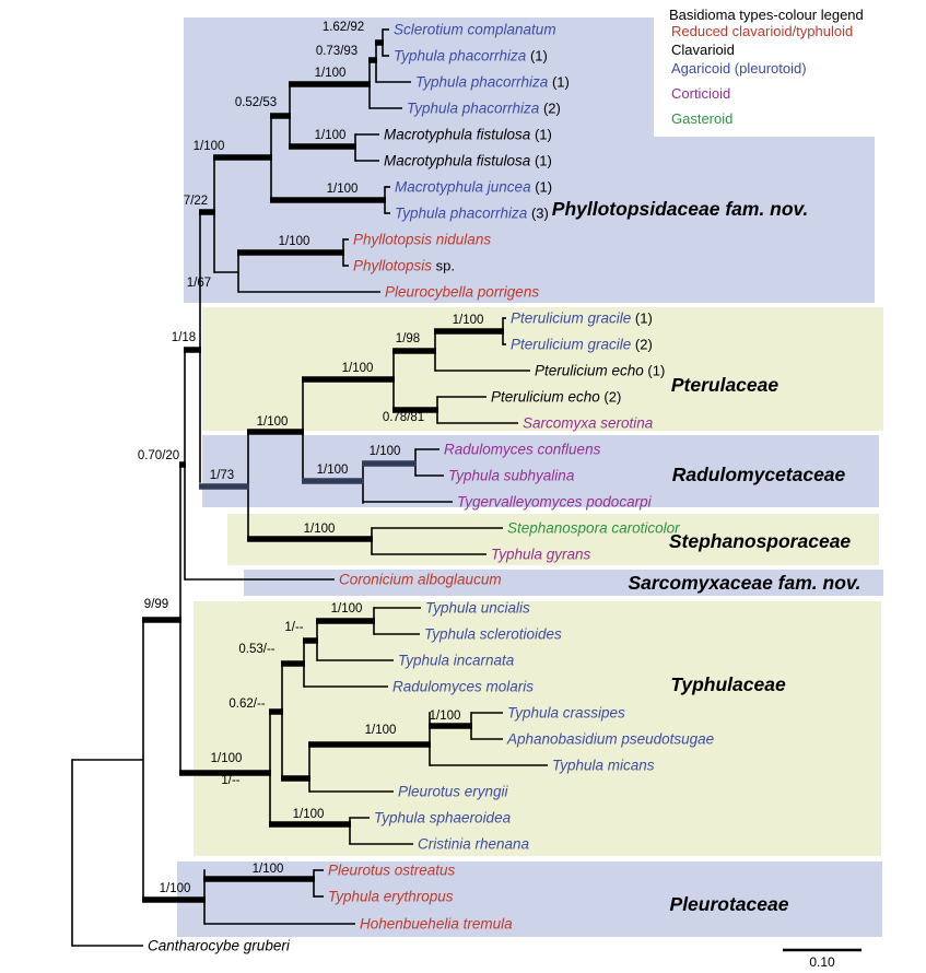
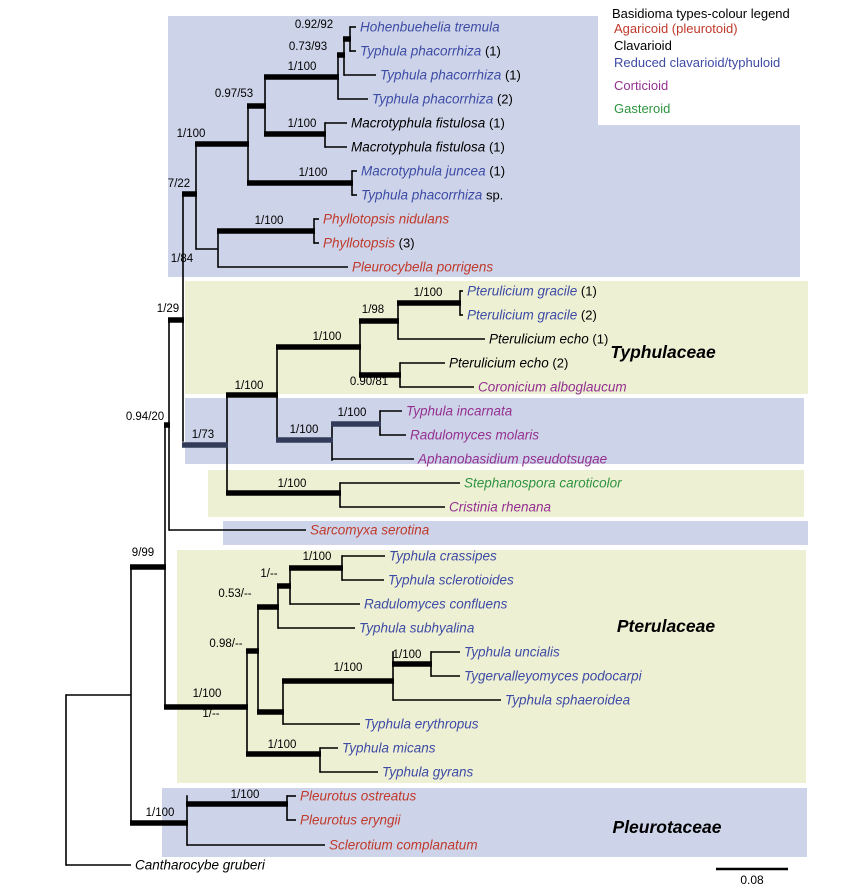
- Sclerotium complanatum
+ Hohenbuehelia tremula
  Typhula phacorrhiza (1)
  Typhula phacorrhiza (1)
  Typhula phacorrhiza (2)
  Macrotyphula fistulosa (1)
  Macrotyphula fistulosa (1)
  Macrotyphula juncea (1)
- Typhula phacorrhiza (3)
+ Typhula phacorrhiza sp.
  Phyllotopsis nidulans
- Phyllotopsis sp.
+ Phyllotopsis (3)
  Pleurocybella porrigens
  Pterulicium gracile (1)
  Pterulicium gracile (2)
  Pterulicium echo (1)
  Pterulicium echo (2)
- Sarcomyxa serotina
+ Coronicium alboglaucum
- Radulomyces confluens
+ Typhula incarnata
- Typhula subhyalina
+ Radulomyces molaris
- Tygervalleyomyces podocarpi
+ Aphanobasidium pseudotsugae
  Stephanospora caroticolor
- Typhula gyrans
+ Cristinia rhenana
- Coronicium alboglaucum
+ Sarcomyxa serotina
- Typhula uncialis
+ Typhula crassipes
  Typhula sclerotioides
- Typhula incarnata
+ Radulomyces confluens
- Radulomyces molaris
+ Typhula subhyalina
- Typhula crassipes
+ Typhula uncialis
- Aphanobasidium pseudotsugae
+ Tygervalleyomyces podocarpi
- Typhula micans
+ Typhula sphaeroidea
- Pleurotus eryngii
+ Typhula erythropus
- Typhula sphaeroidea
+ Typhula micans
- Cristinia rhenana
+ Typhula gyrans
  Pleurotus ostreatus
- Typhula erythropus
+ Pleurotus eryngii
- Hohenbuehelia tremula
+ Sclerotium complanatum
  Cantharocybe gruberi
- 1.62/92
+ 0.92/92
  0.73/93
  1/100
- 0.52/53
+ 0.97/53
  1/100
  1/100
  1/100
  7/22
  1/100
- 1/67
+ 1/84
- 1/18
+ 1/29
  1/98
  1/100
  1/100
- 0.78/81
+ 0.90/81
  1/100
- 0.70/20
+ 0.94/20
  1/73
  1/100
  1/100
  1/100
  9/99
  1/100
  1/--
  0.53/--
- 0.62/--
+ 0.98/--
  1/100
  1/100
  1/100
  1/--
  1/100
  1/100
  1/100
- Phyllotopsidaceae fam. nov.
- Pterulaceae
+ Typhulaceae
- Radulomycetaceae
- Stephanosporaceae
- Sarcomyxaceae fam. nov.
- Typhulaceae
+ Pterulaceae
  Pleurotaceae
  Basidioma types-colour legend
- Reduced clavarioid/typhuloid
+ Agaricoid (pleurotoid)
  Clavarioid
- Agaricoid (pleurotoid)
+ Reduced clavarioid/typhuloid
  Corticioid
  Gasteroid
- 0.10
+ 0.08
